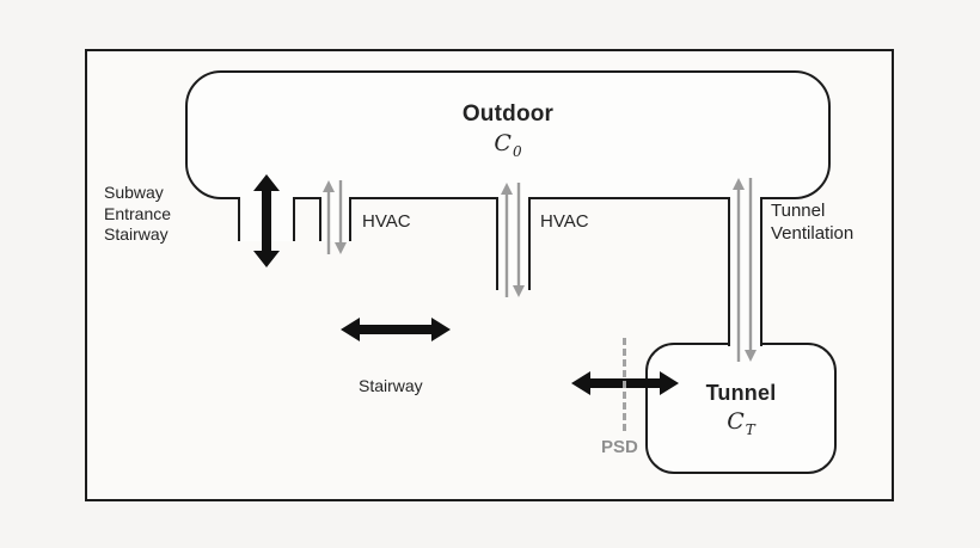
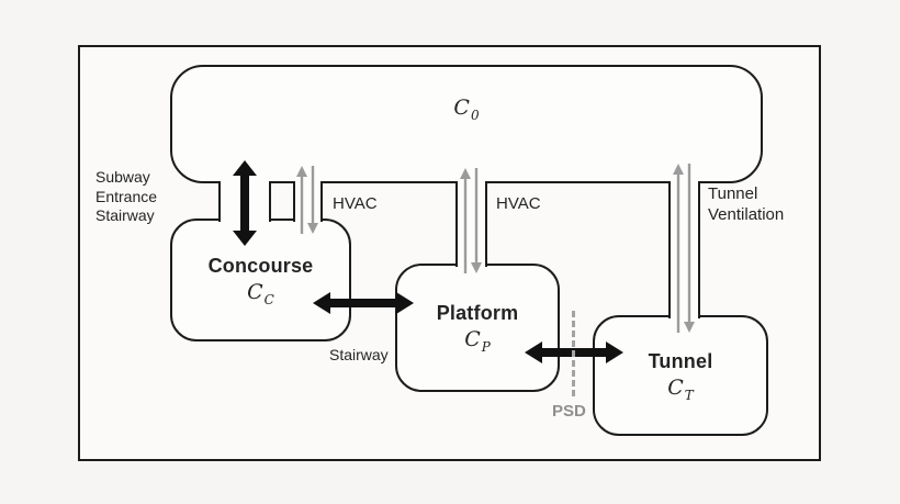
- Outdoor
  C0
+ Concourse
+ CC
+ Platform
+ CP
  Tunnel
  CT
  Subway
  Entrance
  Stairway
  HVAC
  HVAC
  Tunnel
  Ventilation
  Stairway
  PSD
